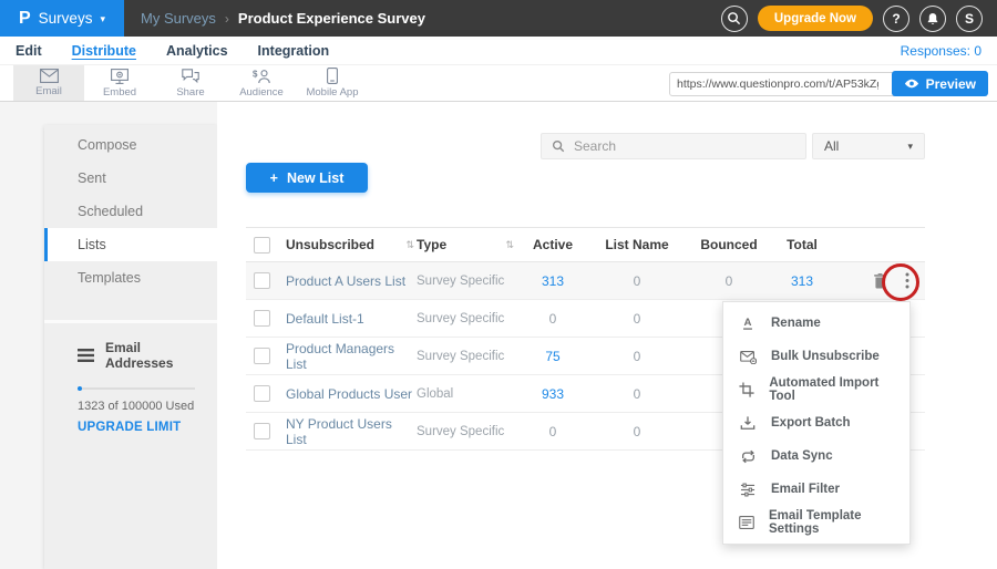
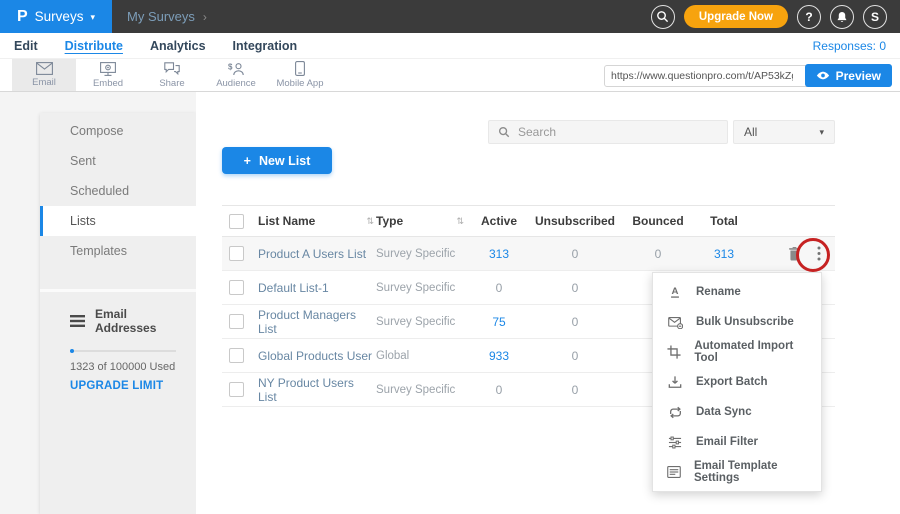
  P
  Surveys
  ▾
  My Surveys
  ›
- Product Experience Survey
  Upgrade Now
  ?
  S
  Edit
  Distribute
  Analytics
  Integration
  Responses: 0
  Email
  Embed
  Share
  $
  Audience
  Mobile App
  https://www.questionpro.com/t/AP53kZ
  Preview
  Compose
  Sent
  Scheduled
  Lists
  Templates
  Email Addresses
  1323 of 100000 Used
  UPGRADE LIMIT
  Search
  All
  ▾
  +
  New List
- Unsubscribed
+ List Name
  ⇅
  Type
  ⇅
  Active
- List Name
+ Unsubscribed
  Bounced
  Total
  Product A Users List
  Survey Specific
  313
  0
  0
  313
  Default List-1
  Survey Specific
  0
  0
  Product Managers List
  Survey Specific
  75
  0
  Global Products User
  Global
  933
  0
  NY Product Users List
  Survey Specific
  0
  0
  A
  Rename
  Bulk Unsubscribe
  Automated Import Tool
  Export Batch
  Data Sync
  Email Filter
  Email Template Settings
